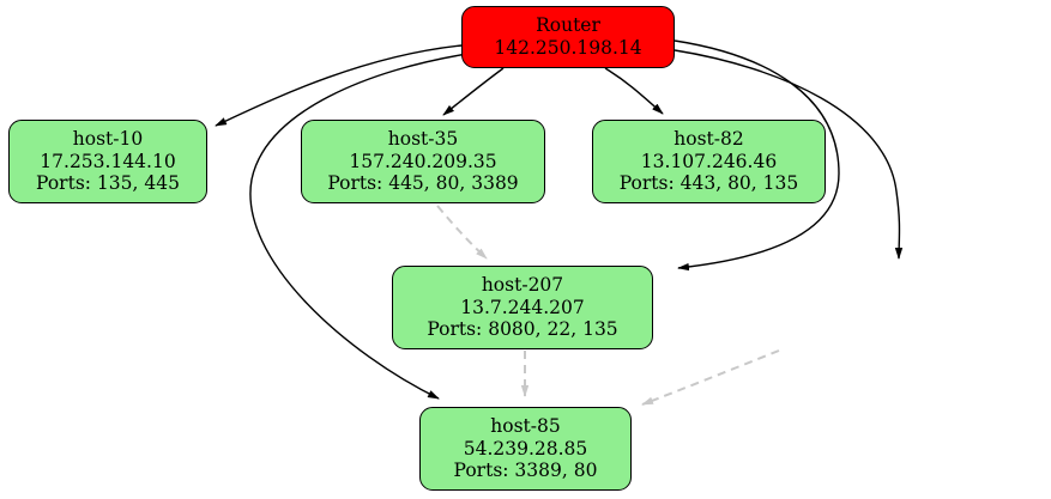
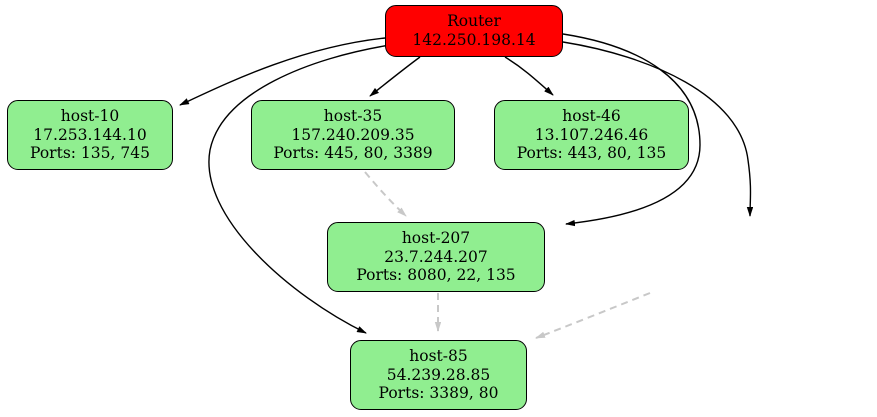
  Router
  142.250.198.14
  host-10
  17.253.144.10
- Ports: 135, 445
+ Ports: 135, 745
  host-35
  157.240.209.35
  Ports: 445, 80, 3389
- host-82
+ host-46
  13.107.246.46
  Ports: 443, 80, 135
  host-207
- 13.7.244.207
+ 23.7.244.207
  Ports: 8080, 22, 135
  host-85
  54.239.28.85
  Ports: 3389, 80
